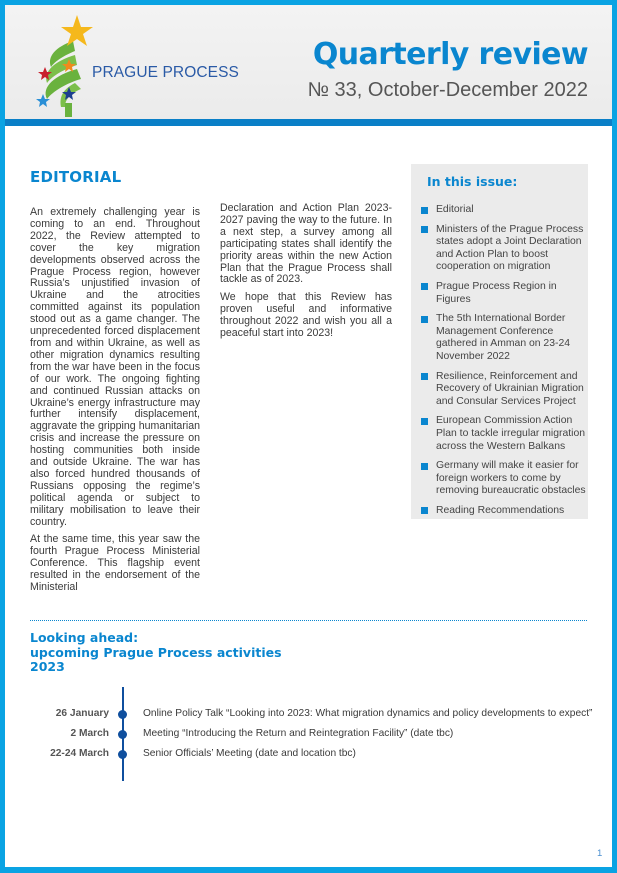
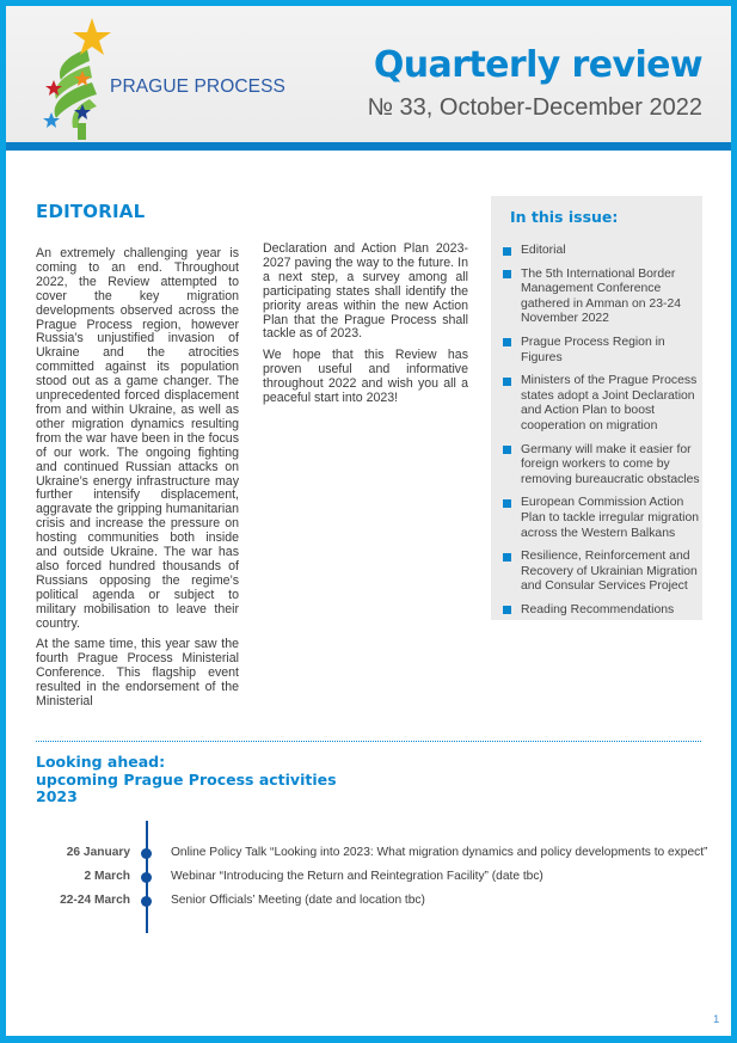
  PRAGUE PROCESS
  Quarterly review
  № 33, October-December 2022
  EDITORIAL
  An extremely challenging year is coming to an end. Throughout 2022, the Review attempted to cover the key migration developments observed across the Prague Process region, however Russia’s unjustified invasion of Ukraine and the atrocities committed against its population stood out as a game changer. The unprecedented forced displacement from and within Ukraine, as well as other migration dynamics resulting from the war have been in the focus of our work. The ongoing fighting and continued Russian attacks on Ukraine’s energy infrastructure may further intensify displacement, aggravate the gripping humanitarian crisis and increase the pressure on hosting communities both inside and outside Ukraine. The war has also forced hundred thousands of Russians opposing the regime’s political agenda or subject to military mobilisation to leave their country.
  At the same time, this year saw the fourth Prague Process Ministerial Conference. This flagship event resulted in the endorsement of the Ministerial
  Declaration and Action Plan 2023-2027 paving the way to the future. In a next step, a survey among all participating states shall identify the priority areas within the new Action Plan that the Prague Process shall tackle as of 2023.
  We hope that this Review has proven useful and informative throughout 2022 and wish you all a peaceful start into 2023!
  In this issue:
  Editorial
- Ministers of the Prague Process states adopt a Joint Declaration and Action Plan to boost cooperation on migration
+ The 5th International Border Management Conference gathered in Amman on 23-24 November 2022
  Prague Process Region in Figures
- The 5th International Border Management Conference gathered in Amman on 23-24 November 2022
+ Ministers of the Prague Process states adopt a Joint Declaration and Action Plan to boost cooperation on migration
- Resilience, Reinforcement and Recovery of Ukrainian Migration and Consular Services Project
+ Germany will make it easier for foreign workers to come by removing bureaucratic obstacles
  European Commission Action Plan to tackle irregular migration across the Western Balkans
- Germany will make it easier for foreign workers to come by removing bureaucratic obstacles
+ Resilience, Reinforcement and Recovery of Ukrainian Migration and Consular Services Project
  Reading Recommendations
  Looking ahead:
  upcoming Prague Process activities
  2023
  26 January
  Online Policy Talk “Looking into 2023: What migration dynamics and policy developments to expect”
  2 March
- Meeting “Introducing the Return and Reintegration Facility” (date tbc)
+ Webinar “Introducing the Return and Reintegration Facility” (date tbc)
  22-24 March
  Senior Officials’ Meeting (date and location tbc)
  1
